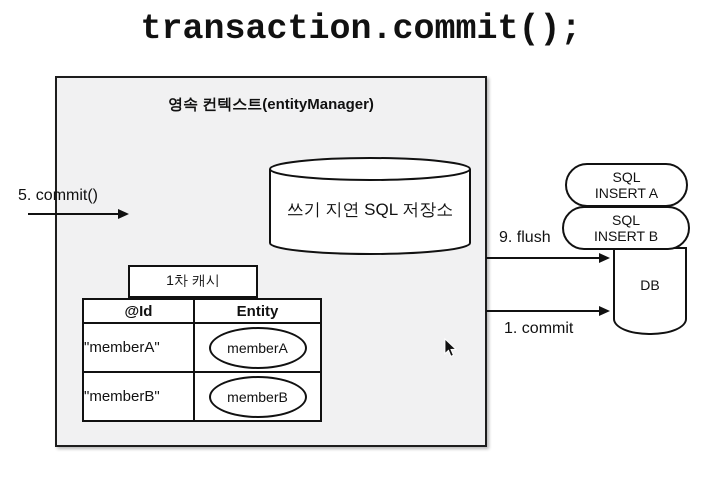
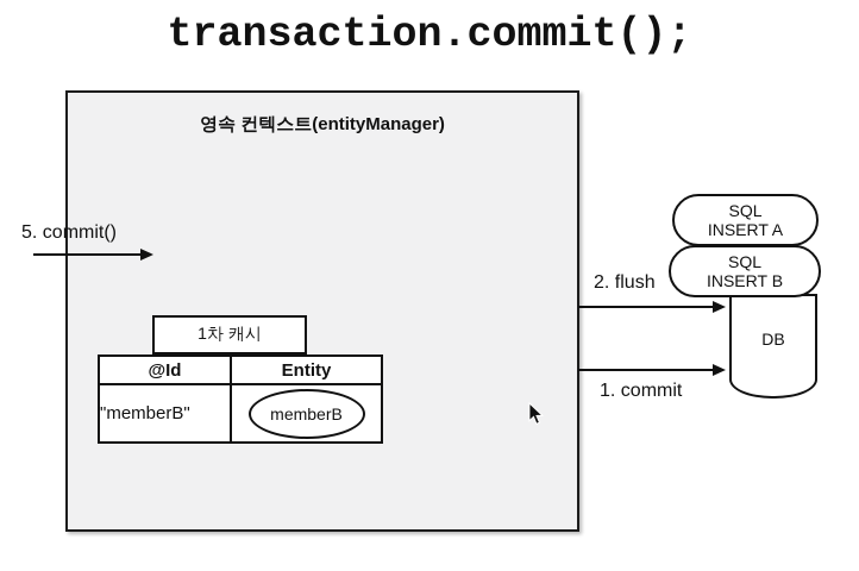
  transaction.commit();
  영속 컨텍스트(entityManager)
- 쓰기 지연 SQL 저장소
  5. commit()
  1차 캐시
  @Id	Entity
- "memberA"	memberA
  "memberB"	memberB
- 9. flush
+ 2. flush
  1. commit
  SQL
  INSERT A
  SQL
  INSERT B
  DB
